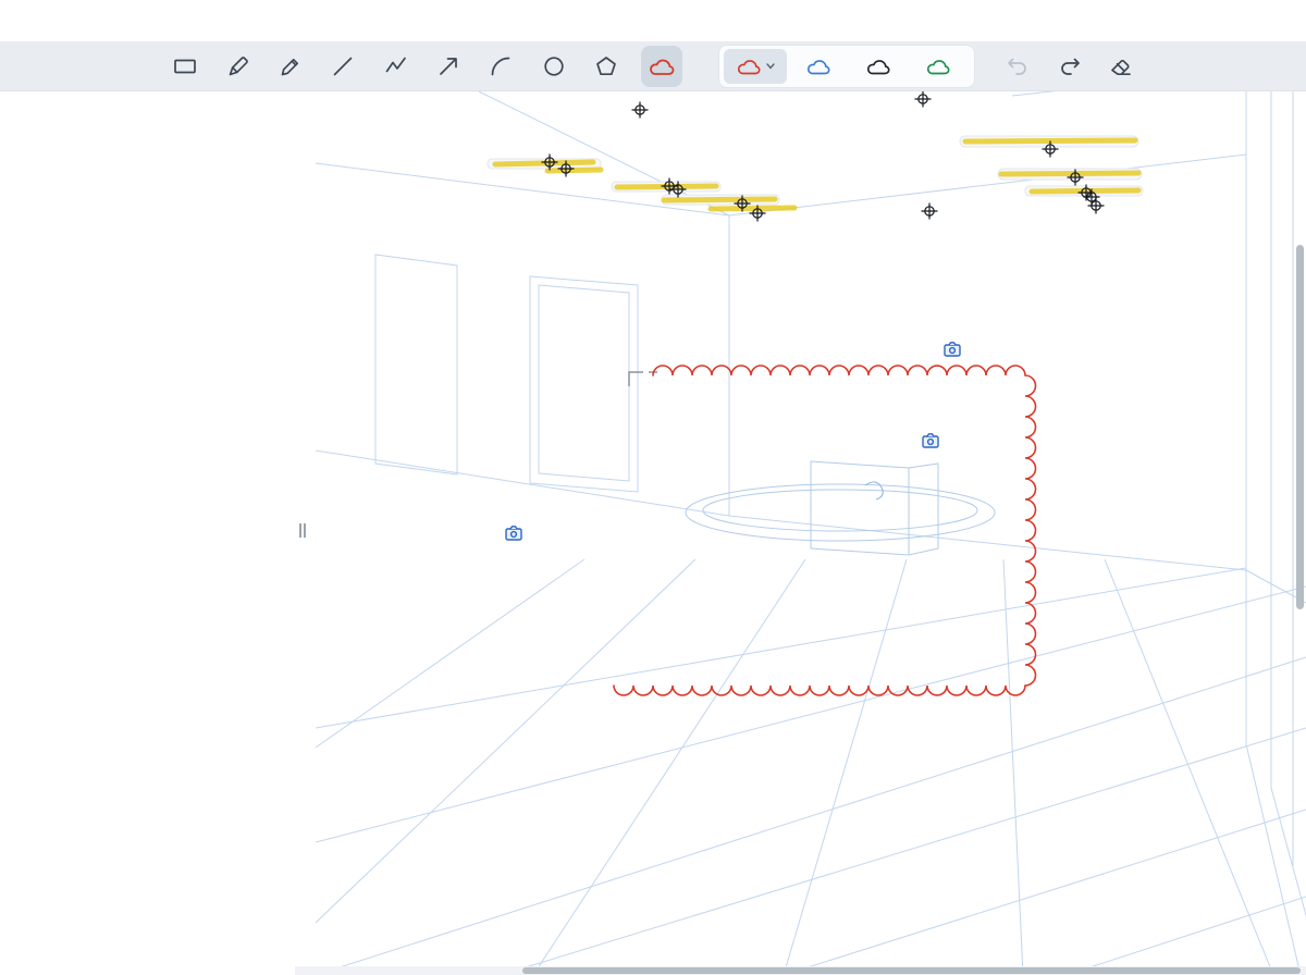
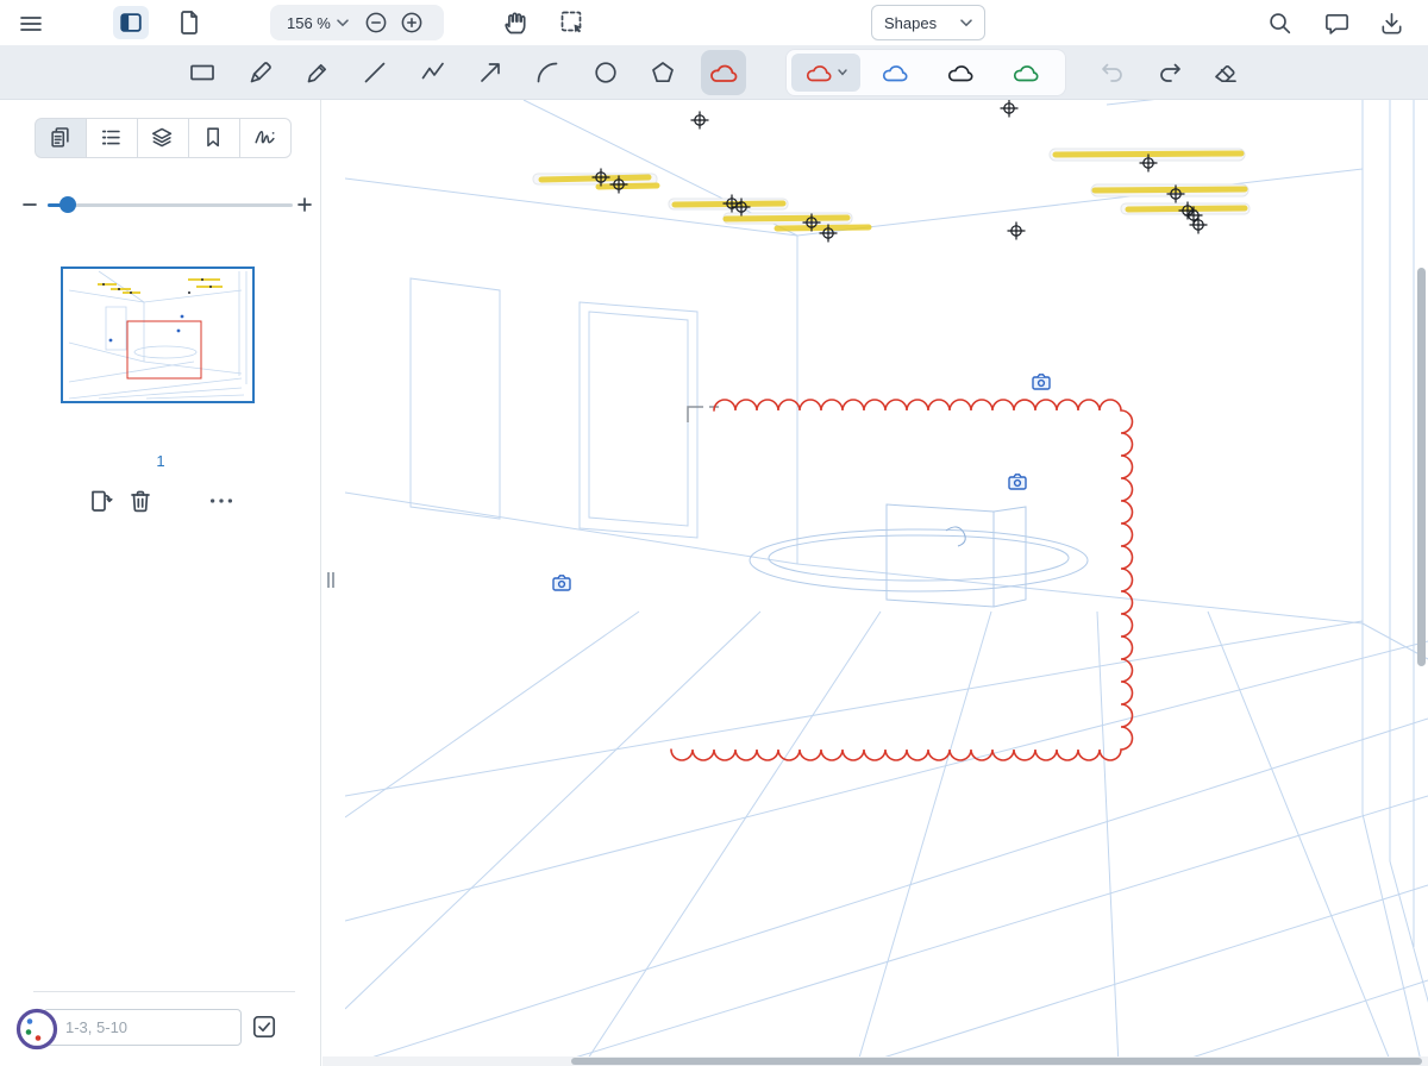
+ 156 %
+ Shapes
+ 1
+ 1-3, 5-10
